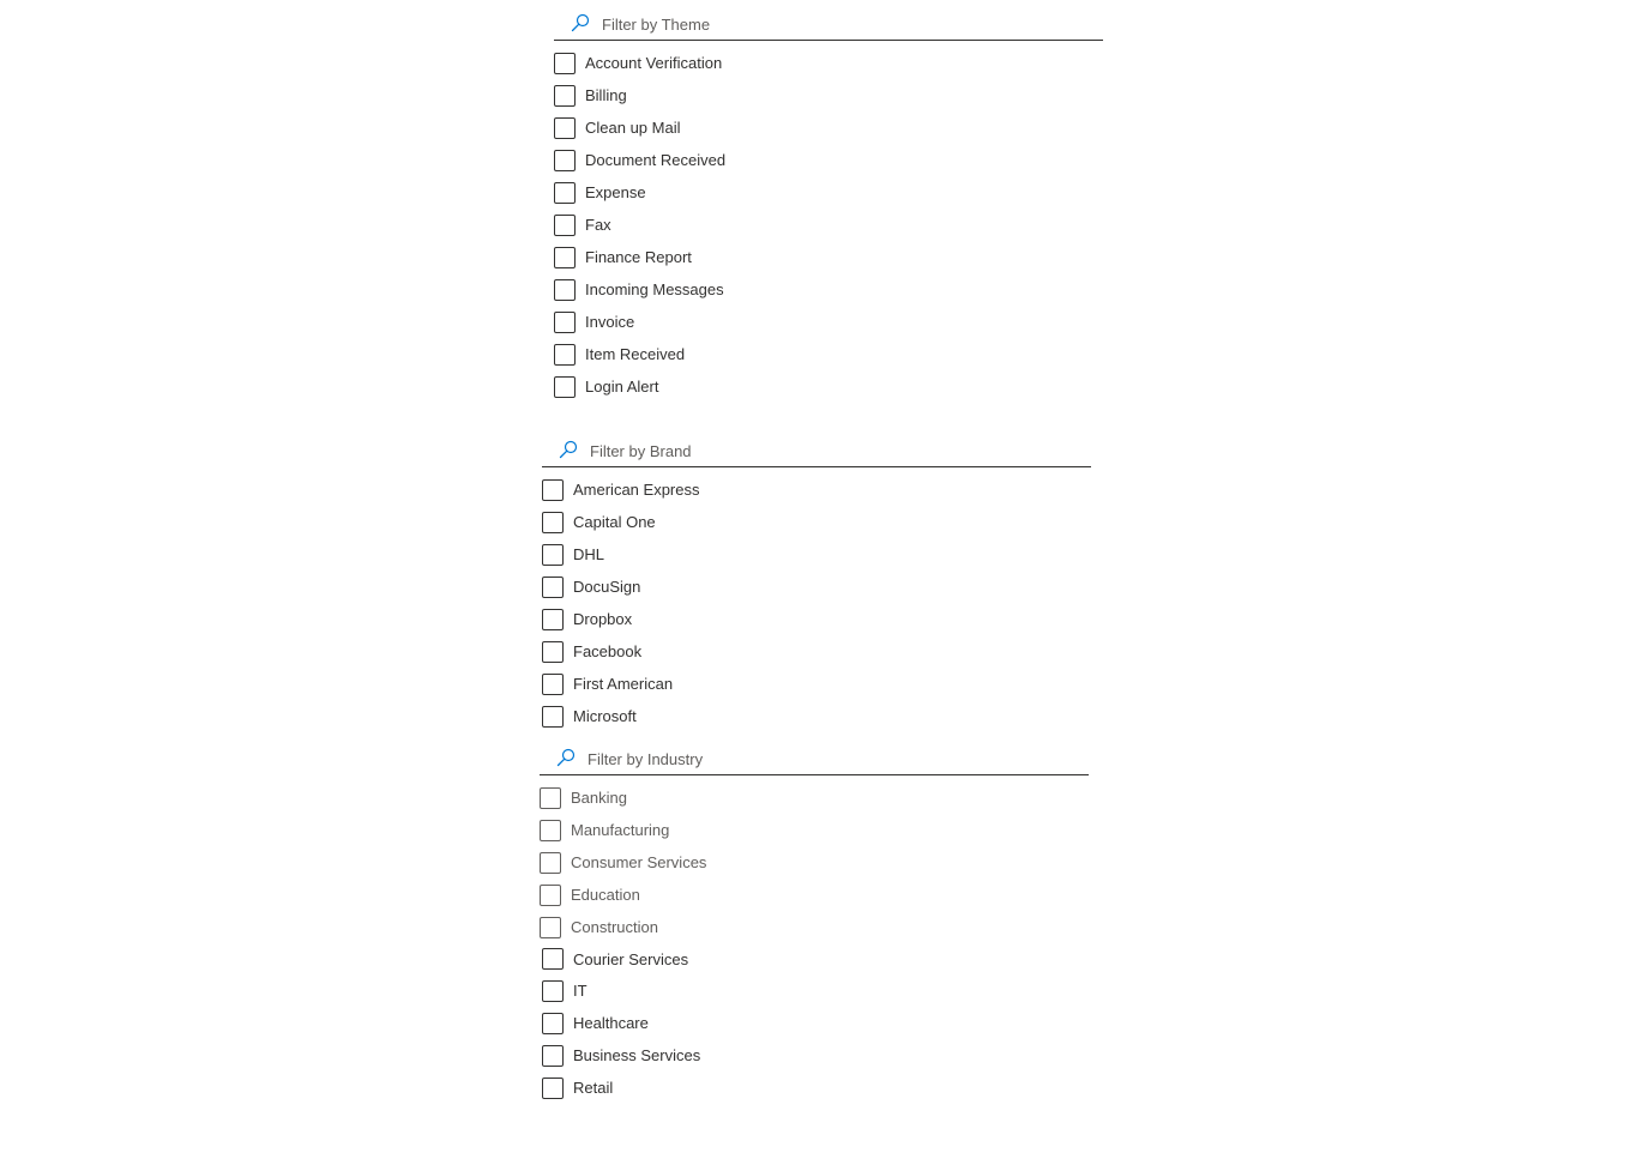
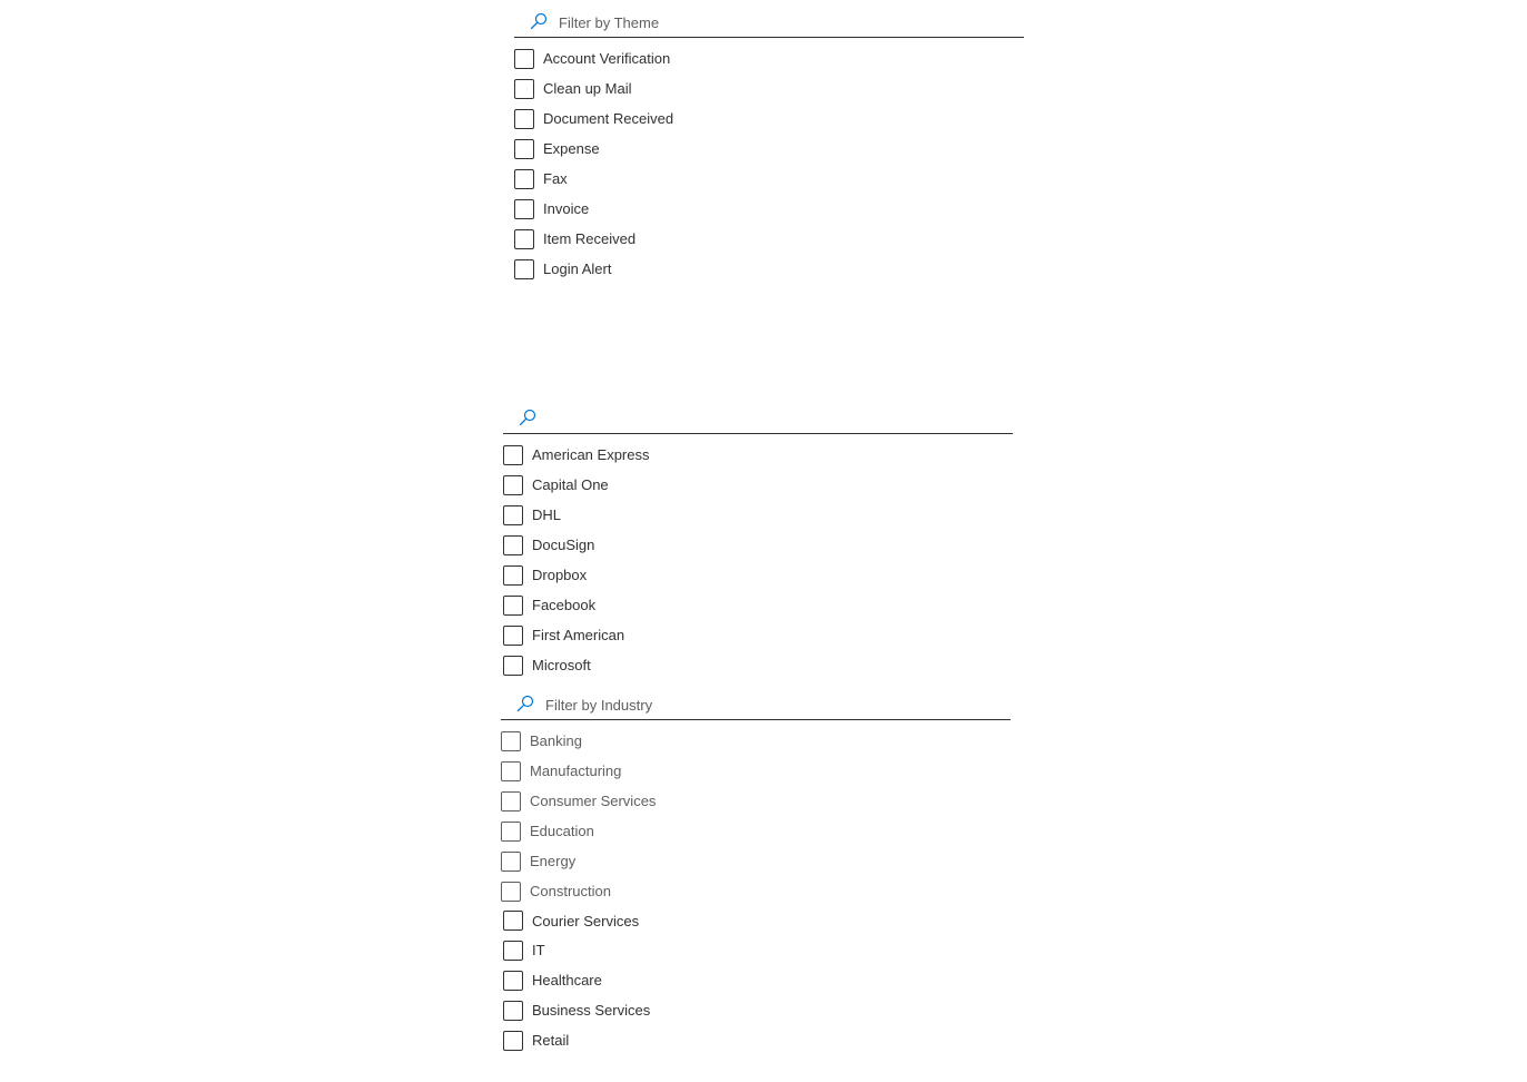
  Filter by Theme
  Account Verification
- Billing
  Clean up Mail
  Document Received
  Expense
  Fax
- Finance Report
- Incoming Messages
  Invoice
  Item Received
  Login Alert
- Filter by Brand
  American Express
  Capital One
  DHL
  DocuSign
  Dropbox
  Facebook
  First American
  Microsoft
  Filter by Industry
  Banking
  Manufacturing
  Consumer Services
  Education
+ Energy
  Construction
  Courier Services
  IT
  Healthcare
  Business Services
  Retail
